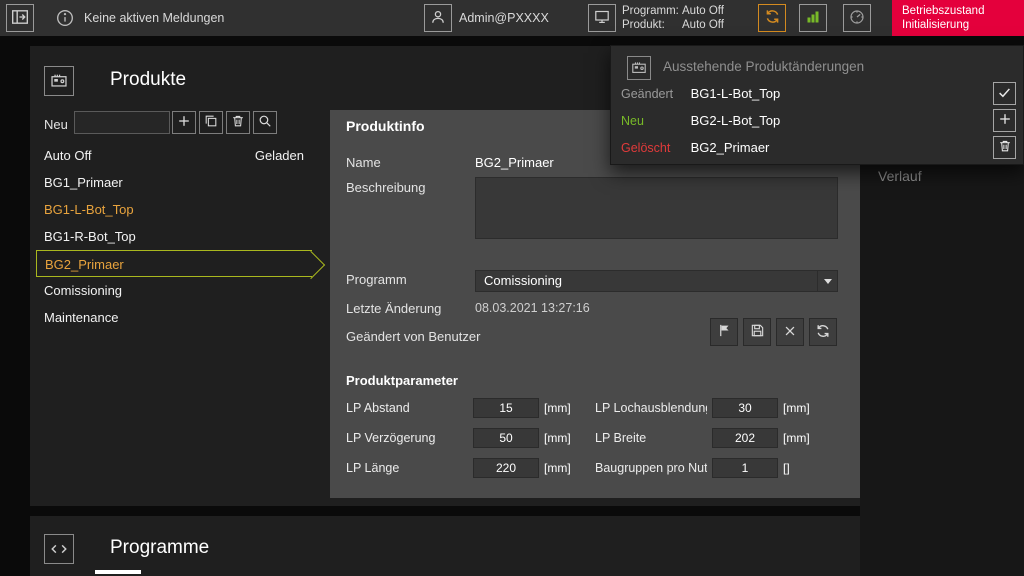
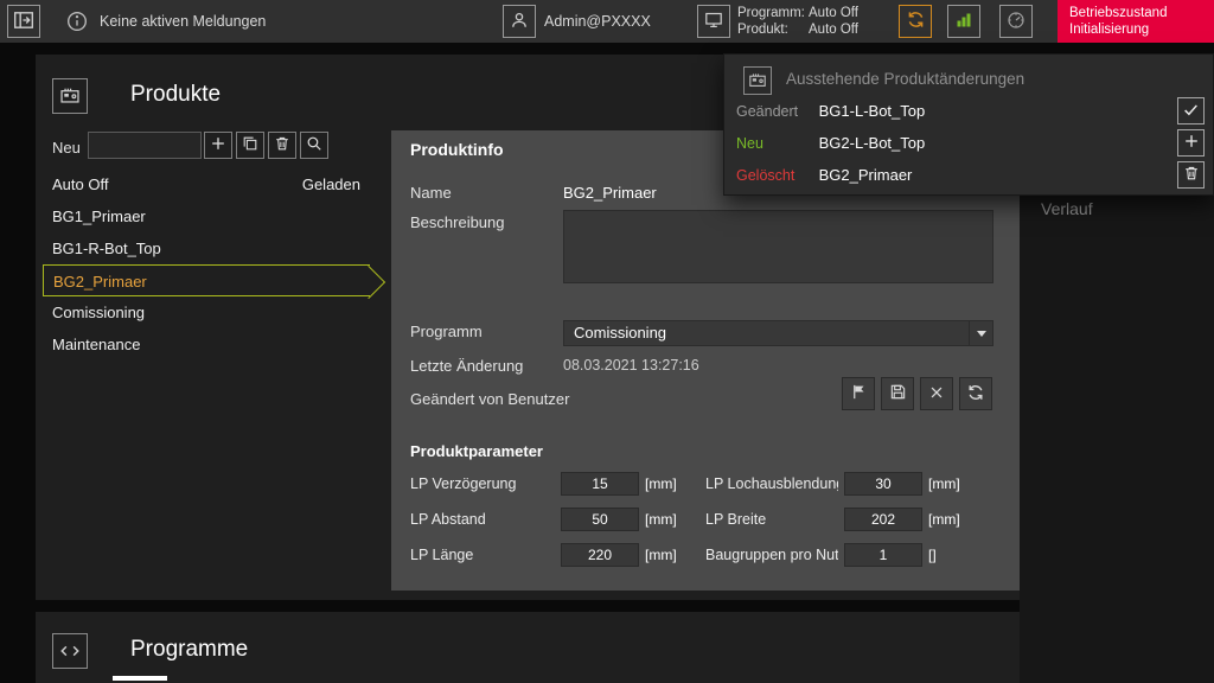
  Keine aktiven Meldungen
  Admin@PXXXX
  Programm:
  Auto Off
  Produkt:
  Auto Off
  Betriebszustand
  Initialisierung
  Verlauf
  Produkte
  Neu
  Auto Off
  Geladen
  BG1_Primaer
- BG1-L-Bot_Top
  BG1-R-Bot_Top
  BG2_Primaer
  Comissioning
  Maintenance
  Produktinfo
  Name
  BG2_Primaer
  Beschreibung
  Programm
  Comissioning
  Letzte Änderung
  08.03.2021 13:27:16
  Geändert von Benutzer
  Produktparameter
- LP Abstand
+ LP Verzögerung
  15
  [mm]
  LP Lochausblendun
  30
  [mm]
- LP Verzögerung
+ LP Abstand
  50
  [mm]
  LP Breite
  202
  [mm]
  LP Länge
  220
  [mm]
  Baugruppen pro Nut
  1
  []
  Programme
  Ausstehende Produktänderungen
  Geändert BG1-L-Bot_Top
  Neu BG2-L-Bot_Top
  Gelöscht BG2_Primaer
